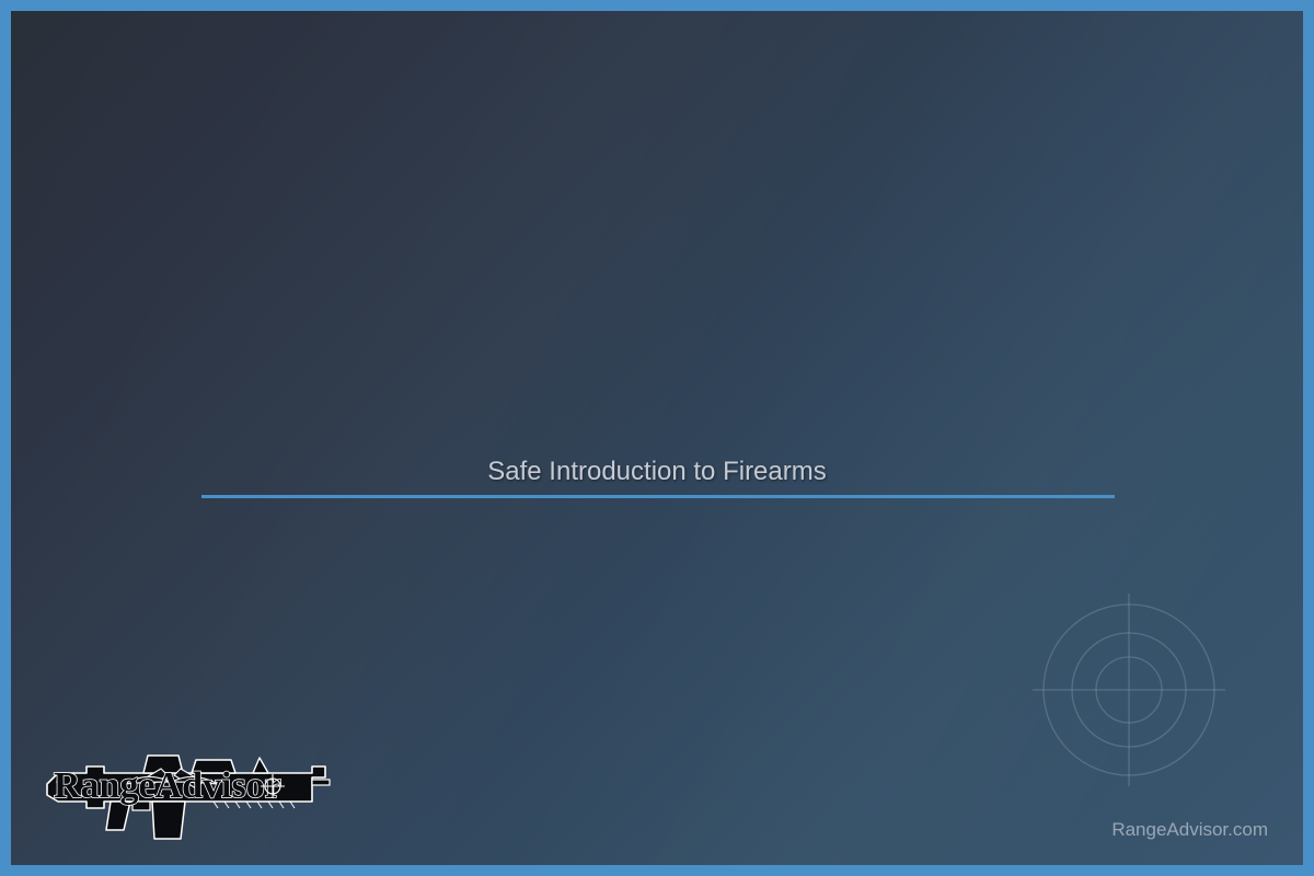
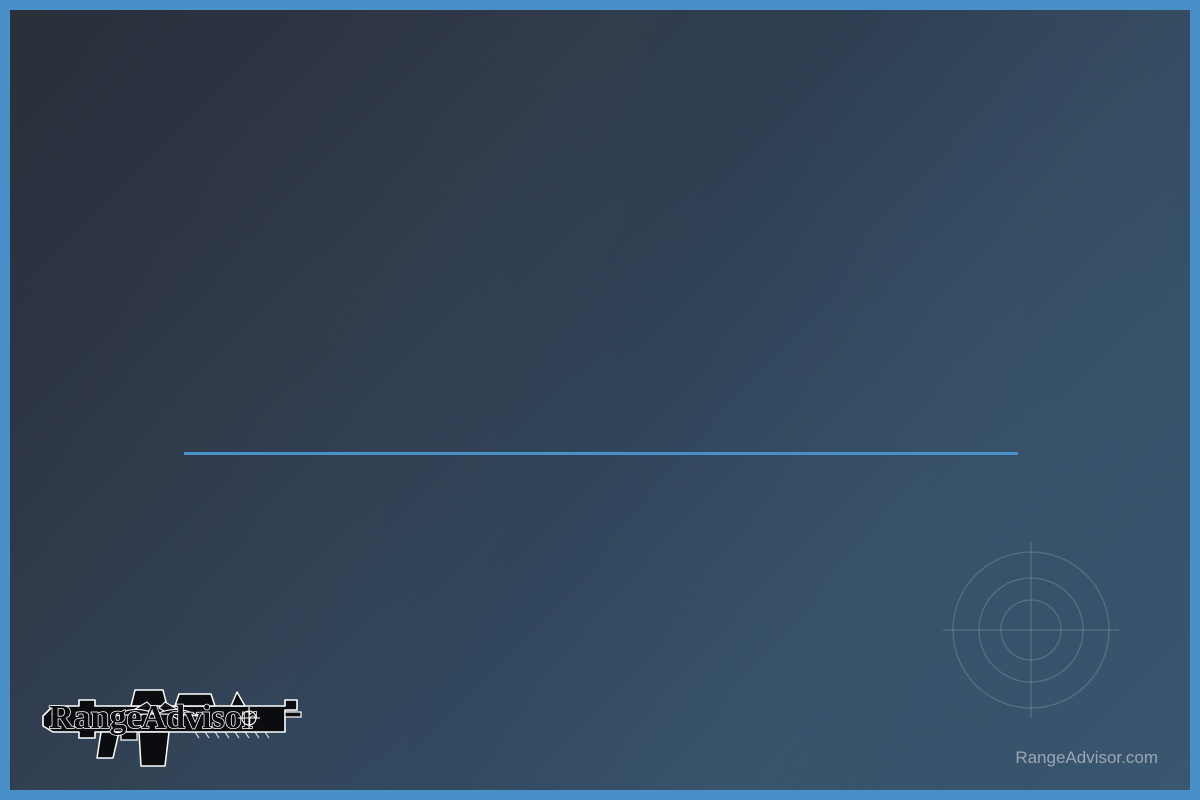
- Safe Introduction to Firearms
  RangeAdviso
  RangeAdvisor.com
